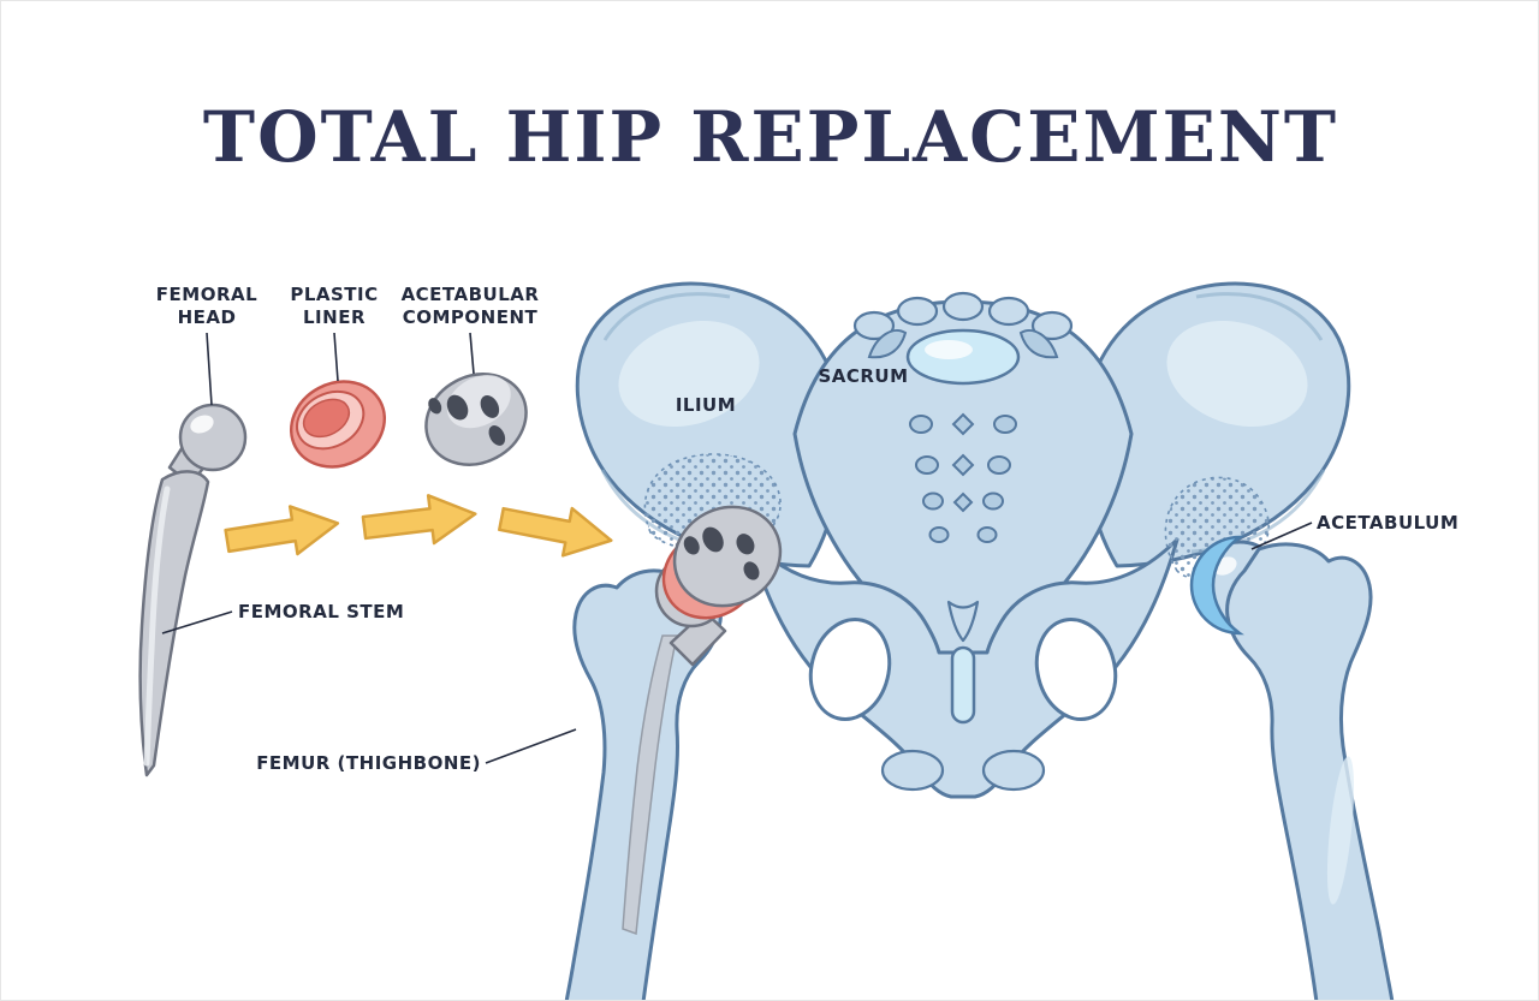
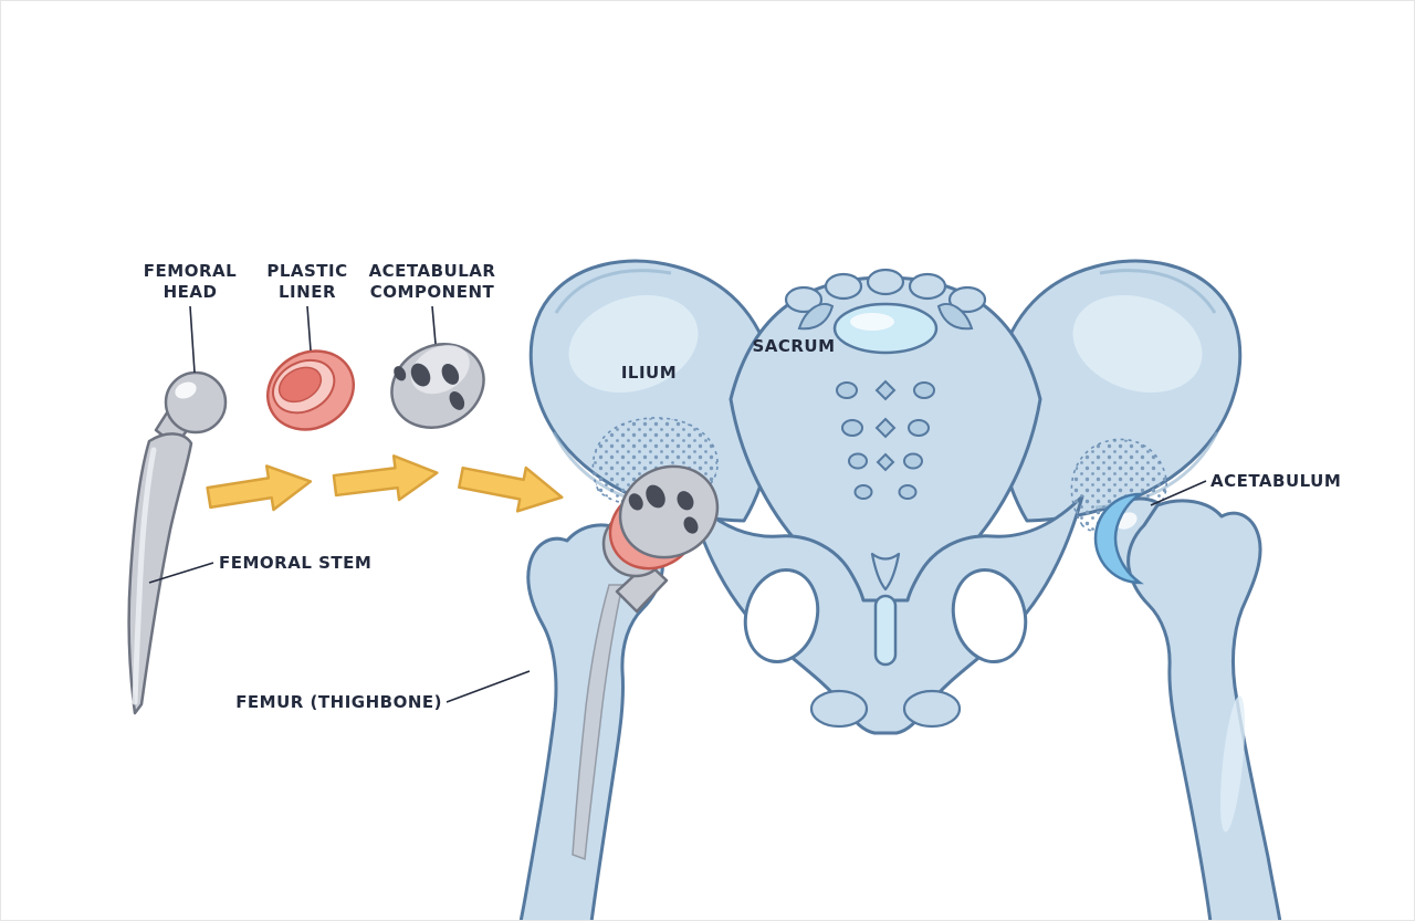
- TOTAL HIP REPLACEMENT
  FEMORAL
  HEAD
  PLASTIC
  LINER
  ACETABULAR
  COMPONENT
  FEMORAL STEM
  FEMUR (THIGHBONE)
  ILIUM
  SACRUM
  ACETABULUM
